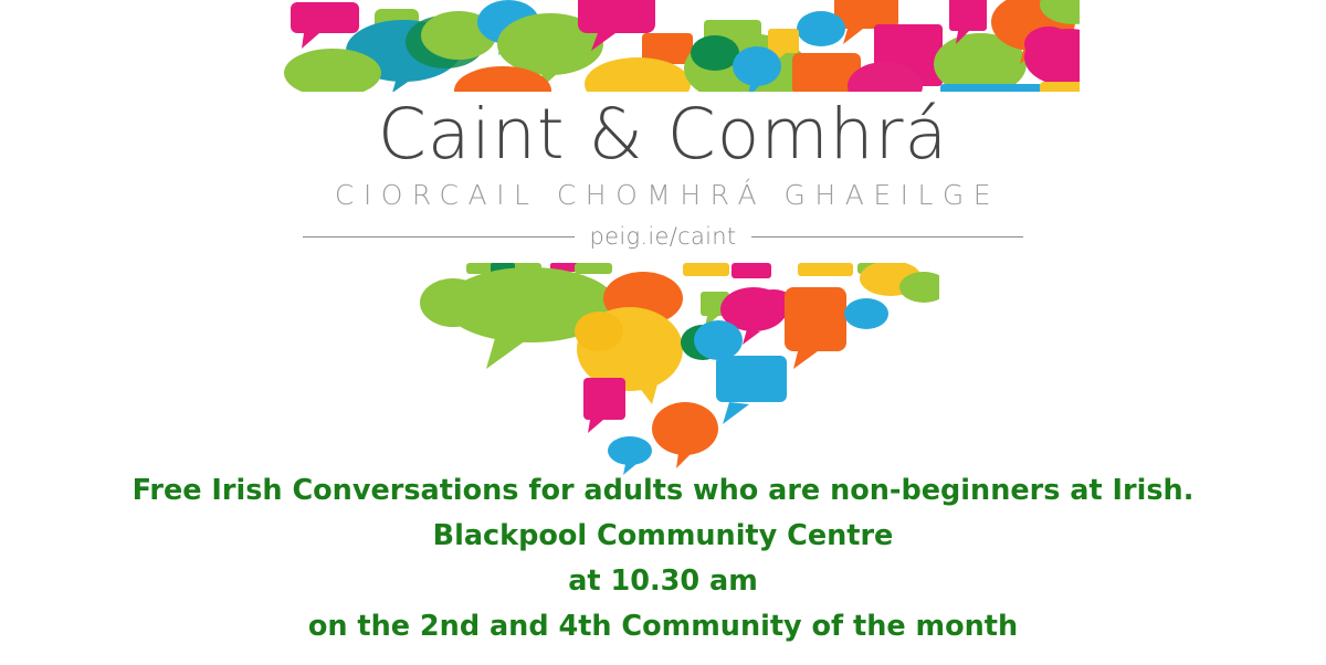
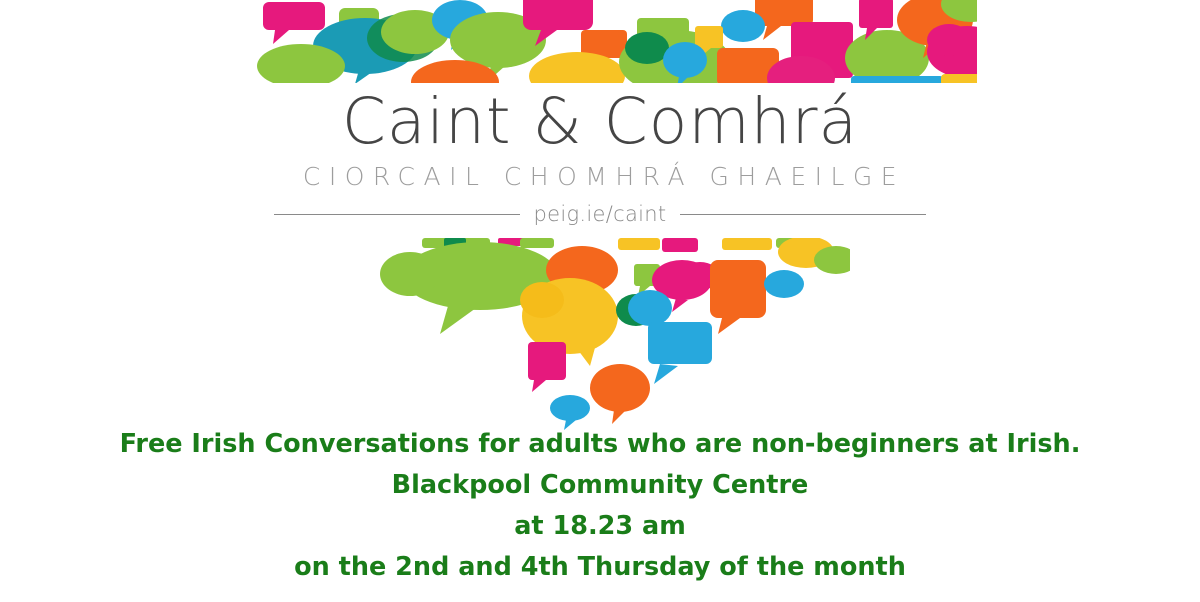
  Caint & Comhrá
  CIORCAIL CHOMHRÁ GHAEILGE
  peig.ie/caint
  Free Irish Conversations for adults who are non-beginners at Irish.
  Blackpool Community Centre
- at 10.30 am
+ at 18.23 am
- on the 2nd and 4th Community of the month
+ on the 2nd and 4th Thursday of the month
